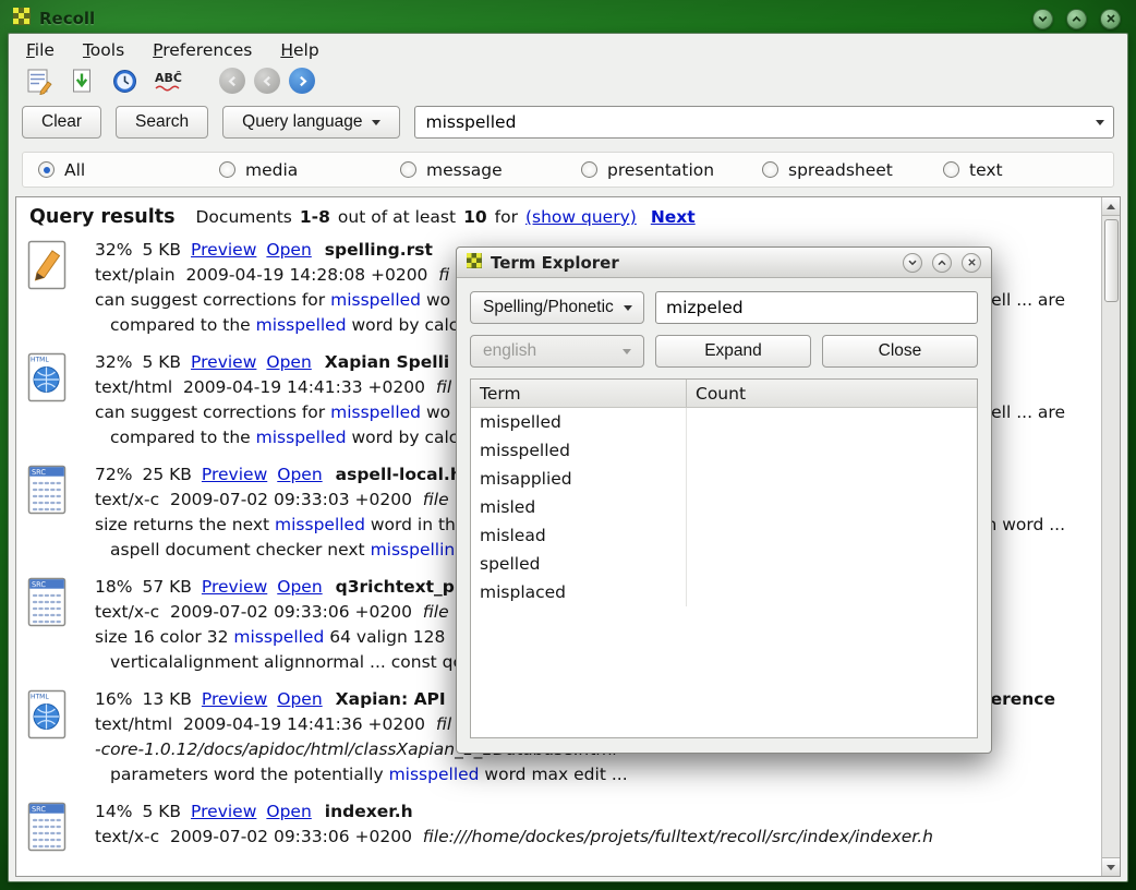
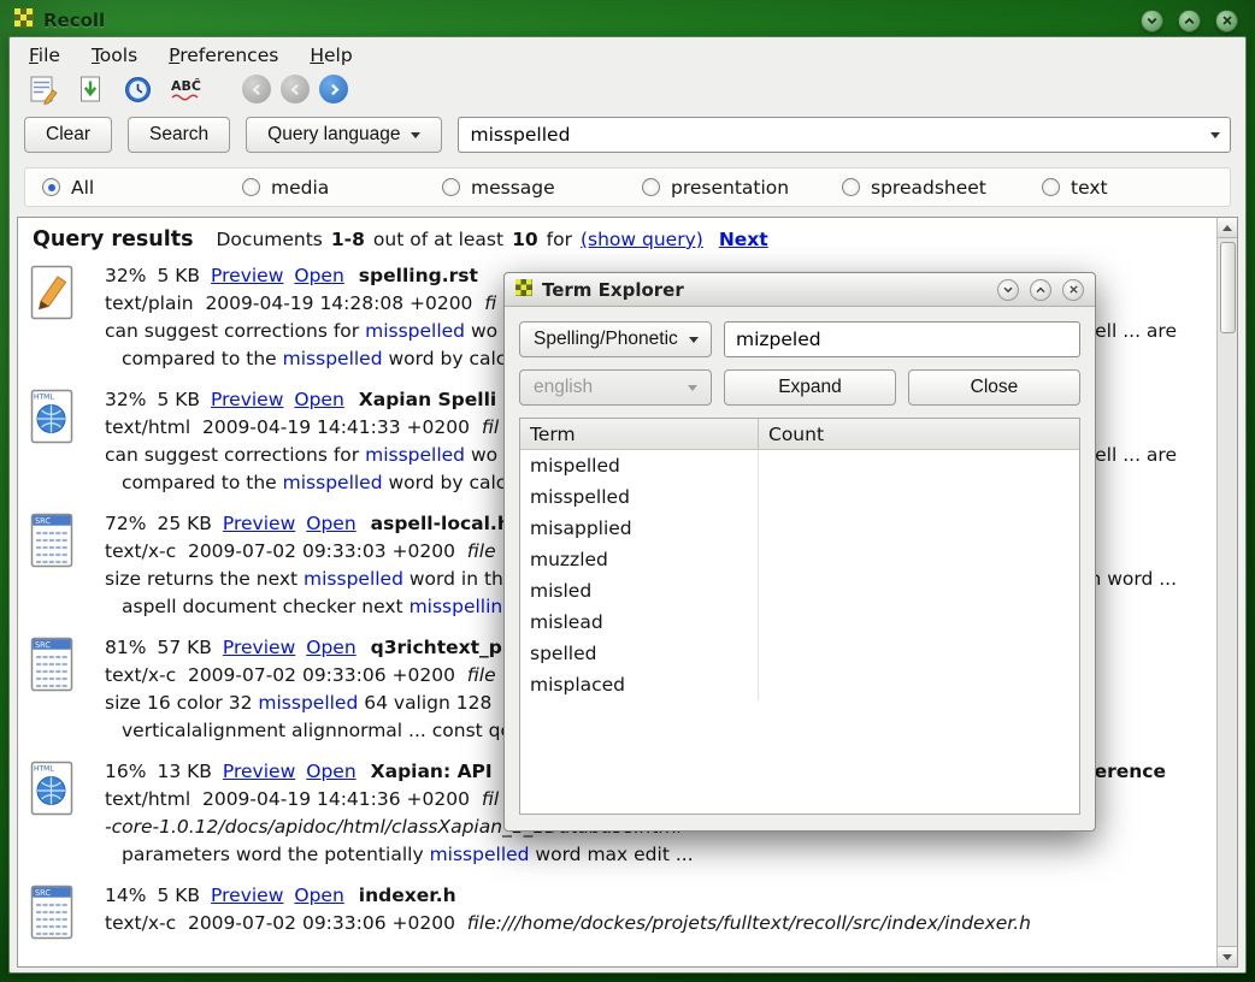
  Recoll
  File
  Tools
  Preferences
  Help
  ABĈ
  Clear
  Search
  Query language
  misspelled
  All
  media
  message
  presentation
  spreadsheet
  text
  Query results
  Documents
  1-8
  out of at least
  10
  for
  (show query)
  Next
  32% 5 KB Preview Open spelling.rst
  text/plain 2009-04-19 14:28:08 +0200 fi
  can suggest corrections for misspelled wo
  ell ... are
  compared to the misspelled word by calc
  32% 5 KB Preview Open Xapian Spelli
  text/html 2009-04-19 14:41:33 +0200 fil
  can suggest corrections for misspelled wo
  ell ... are
  compared to the misspelled word by calc
  SRC
  72% 25 KB Preview Open aspell-local.
  text/x-c 2009-07-02 09:33:03 +0200 file
  size returns the next misspelled word in th
  word ...
  aspell document checker next misspellin
  SRC
- 18% 57 KB Preview Open q3richtext_p
+ 81% 57 KB Preview Open q3richtext_p
  text/x-c 2009-07-02 09:33:06 +0200 file
  size 16 color 32 misspelled 64 valign 128
  verticalalignment alignnormal ... const q
  16% 13 KB Preview Open Xapian: API
  erence
  text/html 2009-04-19 14:41:36 +0200 fil
  -core-1.0.12/docs/apidoc/html/classXapian
  parameters word the potentially misspelled word max edit ...
  SRC
  14% 5 KB Preview Open indexer.h
  text/x-c 2009-07-02 09:33:06 +0200 file:///home/dockes/projets/fulltext/recoll/src/index/indexer.h
  Term Explorer
  Spelling/Phonetic
  mizpeled
  english
  Expand
  Close
  Term
  Count
  mispelled
  misspelled
  misapplied
+ muzzled
  misled
  mislead
  spelled
  misplaced
